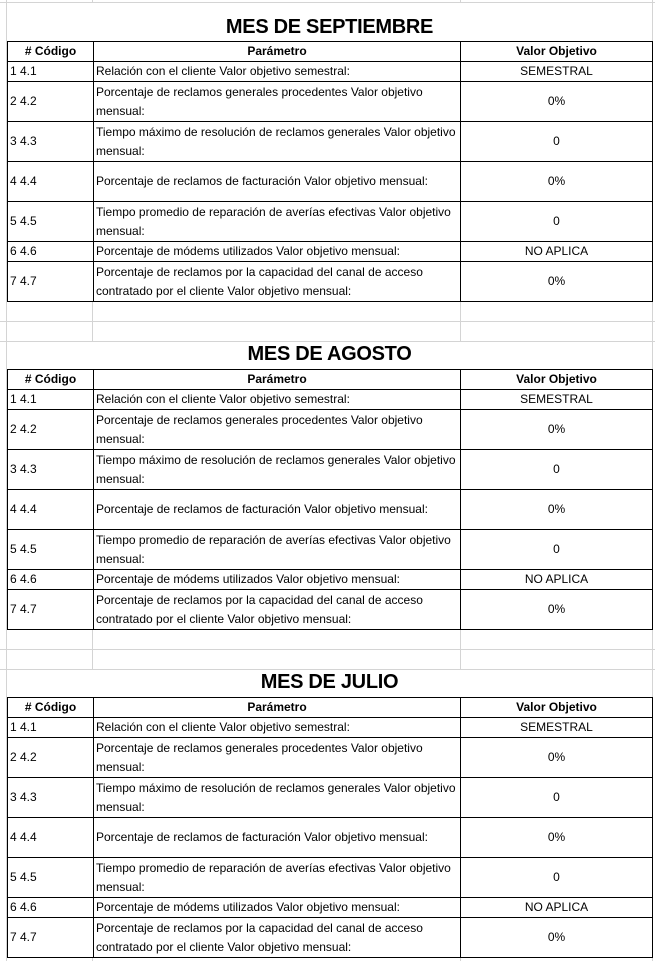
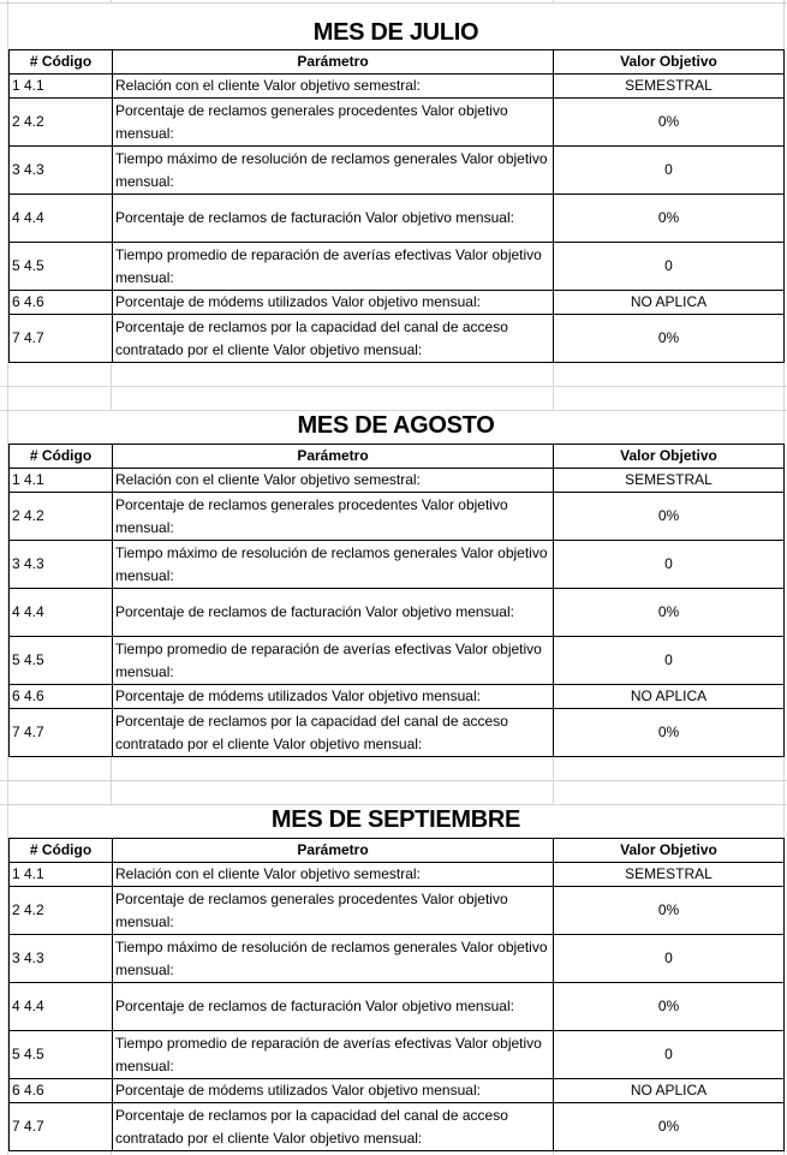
- MES DE SEPTIEMBRE
+ MES DE JULIO
  # Código	Parámetro	Valor Objetivo
  1 4.1	Relación con el cliente Valor objetivo semestral:	SEMESTRAL
  2 4.2	Porcentaje de reclamos generales procedentes Valor objetivo mensual:	0%
  3 4.3	Tiempo máximo de resolución de reclamos generales Valor objetivo mensual:	0
  4 4.4	Porcentaje de reclamos de facturación Valor objetivo mensual:	0%
  5 4.5	Tiempo promedio de reparación de averías efectivas Valor objetivo mensual:	0
  6 4.6	Porcentaje de módems utilizados Valor objetivo mensual:	NO APLICA
  7 4.7	Porcentaje de reclamos por la capacidad del canal de acceso contratado por el cliente Valor objetivo mensual:	0%
  MES DE AGOSTO
  # Código	Parámetro	Valor Objetivo
  1 4.1	Relación con el cliente Valor objetivo semestral:	SEMESTRAL
  2 4.2	Porcentaje de reclamos generales procedentes Valor objetivo mensual:	0%
  3 4.3	Tiempo máximo de resolución de reclamos generales Valor objetivo mensual:	0
  4 4.4	Porcentaje de reclamos de facturación Valor objetivo mensual:	0%
  5 4.5	Tiempo promedio de reparación de averías efectivas Valor objetivo mensual:	0
  6 4.6	Porcentaje de módems utilizados Valor objetivo mensual:	NO APLICA
  7 4.7	Porcentaje de reclamos por la capacidad del canal de acceso contratado por el cliente Valor objetivo mensual:	0%
- MES DE JULIO
+ MES DE SEPTIEMBRE
  # Código	Parámetro	Valor Objetivo
  1 4.1	Relación con el cliente Valor objetivo semestral:	SEMESTRAL
  2 4.2	Porcentaje de reclamos generales procedentes Valor objetivo mensual:	0%
  3 4.3	Tiempo máximo de resolución de reclamos generales Valor objetivo mensual:	0
  4 4.4	Porcentaje de reclamos de facturación Valor objetivo mensual:	0%
  5 4.5	Tiempo promedio de reparación de averías efectivas Valor objetivo mensual:	0
  6 4.6	Porcentaje de módems utilizados Valor objetivo mensual:	NO APLICA
  7 4.7	Porcentaje de reclamos por la capacidad del canal de acceso contratado por el cliente Valor objetivo mensual:	0%
